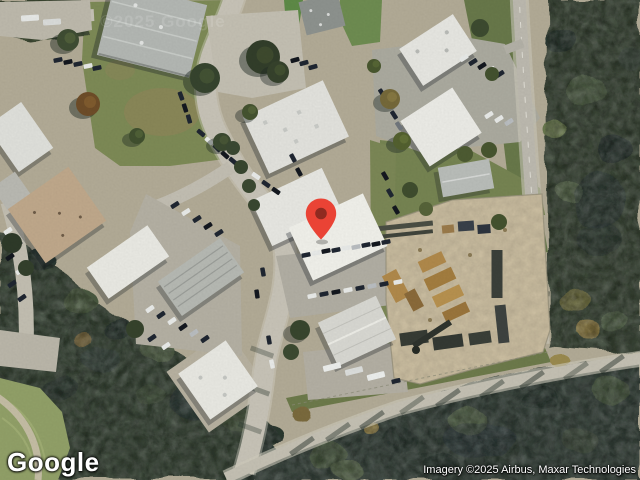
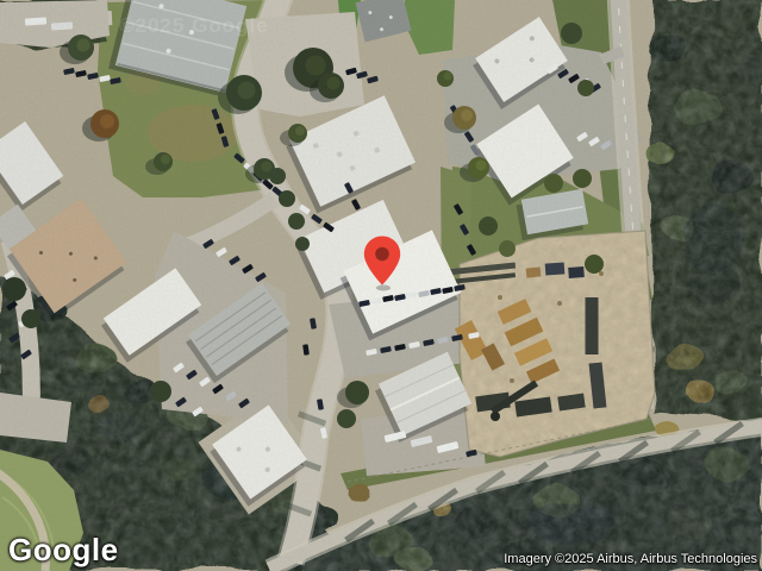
  ©2025 Google
  Google
- Imagery ©2025 Airbus, Maxar Technologies
+ Imagery ©2025 Airbus, Airbus Technologies
